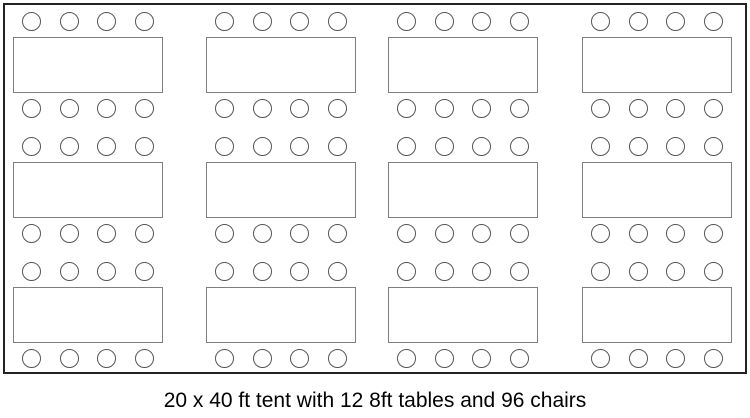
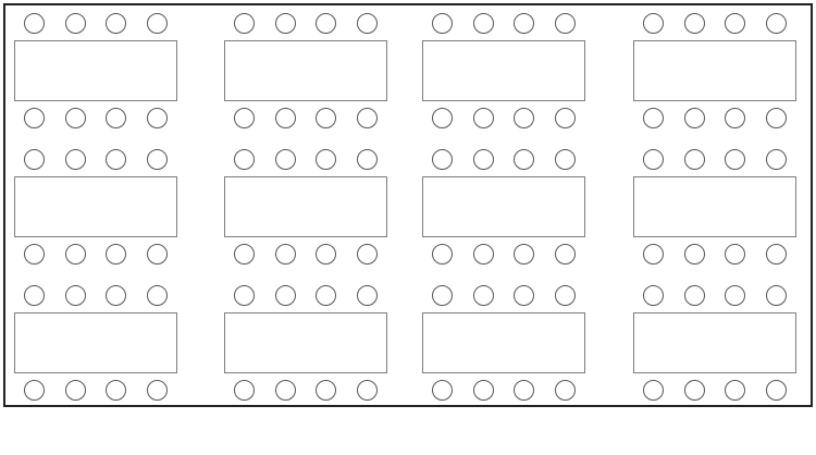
- 20 x 40 ft tent with 12 8ft tables and 96 chairs
